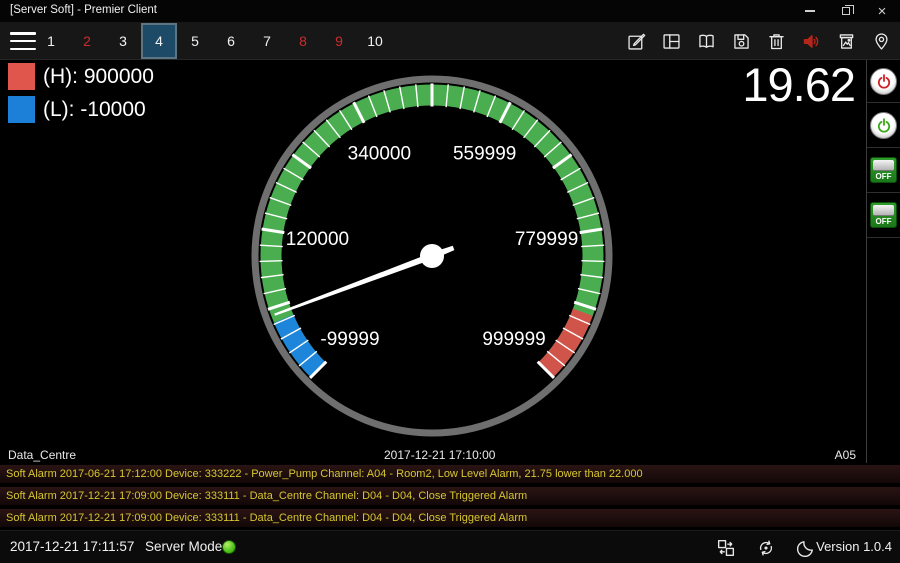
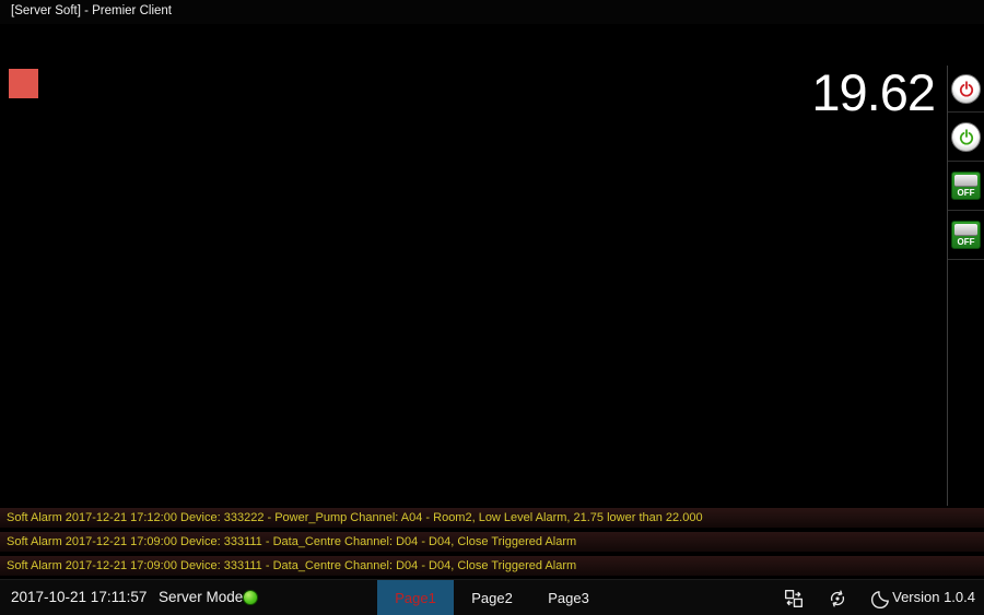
  [Server Soft] - Premier Client
- ×
- 1
- 2
- 3
- 4
- 5
- 6
- 7
- 8
- 9
- 10
- (H): 900000
- (L): -10000
  19.62
- -99999
- 120000
- 340000
- 559999
- 779999
- 999999
- Data_Centre
- 2017-12-21 17:10:00
- A05
  OFF
  OFF
- Soft Alarm 2017-06-21 17:12:00 Device: 333222 - Power_Pump Channel: A04 - Room2, Low Level Alarm, 21.75 lower than 22.000
+ Soft Alarm 2017-12-21 17:12:00 Device: 333222 - Power_Pump Channel: A04 - Room2, Low Level Alarm, 21.75 lower than 22.000
  Soft Alarm 2017-12-21 17:09:00 Device: 333111 - Data_Centre Channel: D04 - D04, Close Triggered Alarm
  Soft Alarm 2017-12-21 17:09:00 Device: 333111 - Data_Centre Channel: D04 - D04, Close Triggered Alarm
- 2017-12-21 17:11:57
+ 2017-10-21 17:11:57
  Server Mode
+ Page1
+ Page2
+ Page3
  Version 1.0.4
